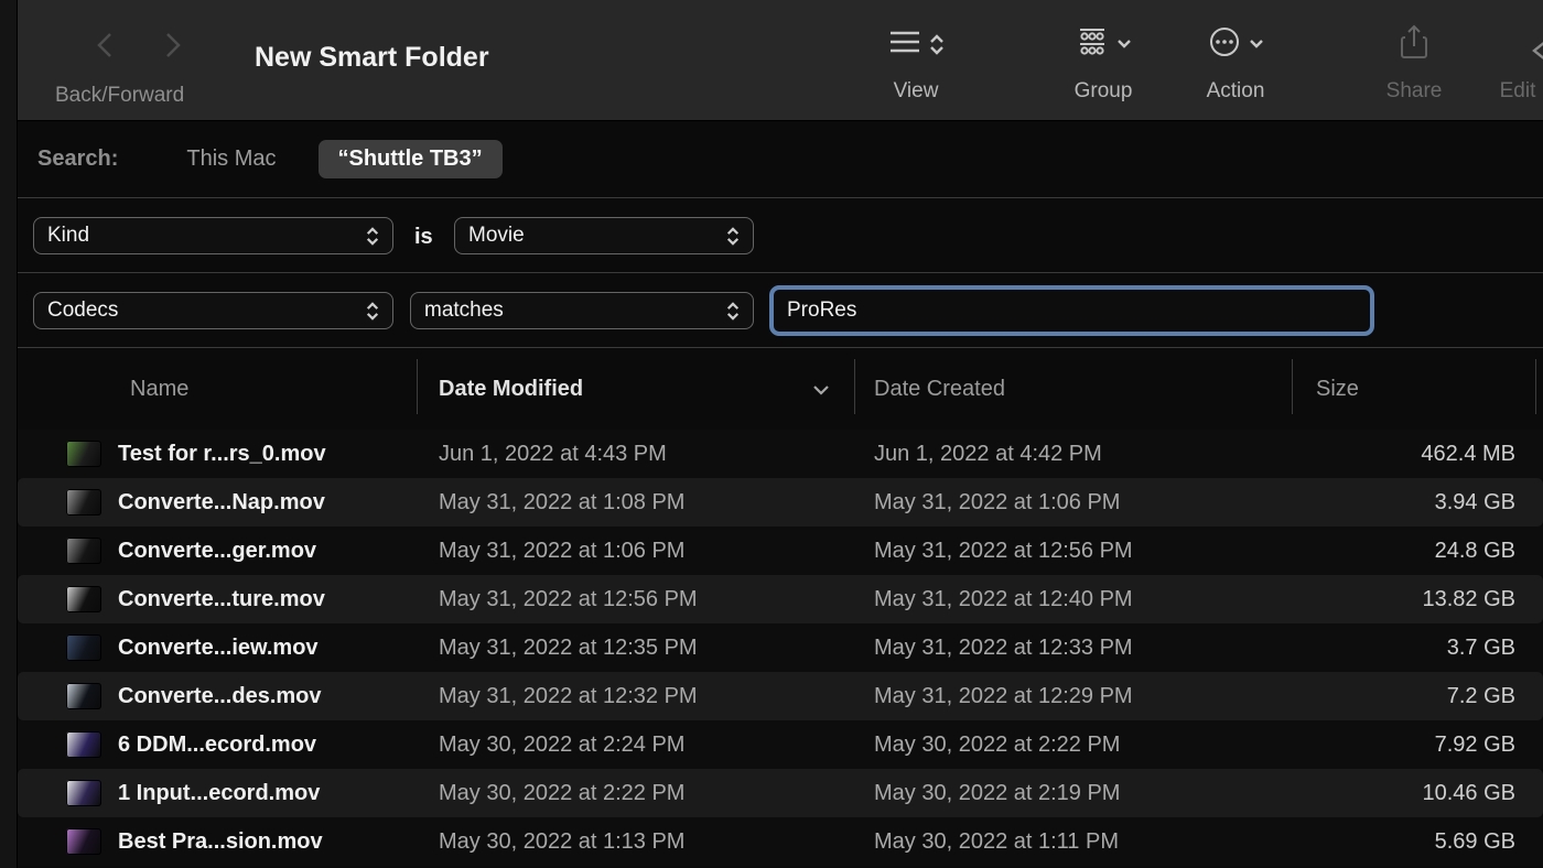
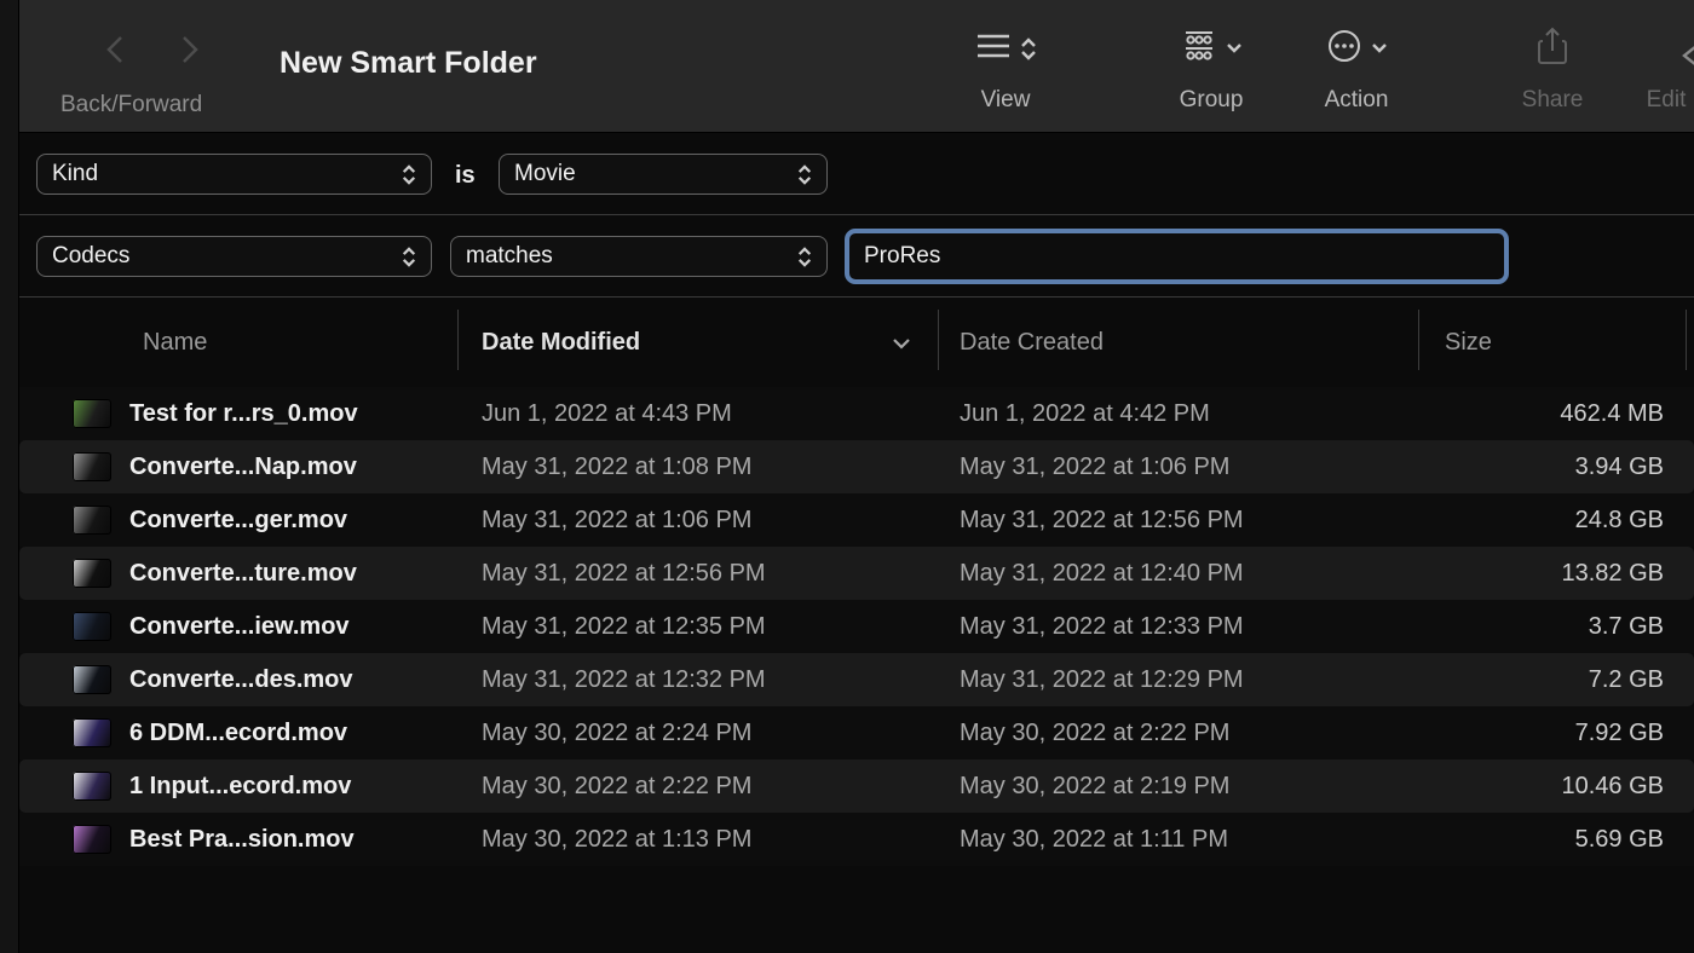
  Back/Forward
  New Smart Folder
  View
  Group
  Action
  Share
  Edit
- Search:
- This Mac
- “Shuttle TB3”
  Kind
  is
  Movie
  Codecs
  matches
  ProRes
  Name
  Date Modified
  Date Created
  Size
  Test for r...rs_0.mov
  Jun 1, 2022 at 4:43 PM
  Jun 1, 2022 at 4:42 PM
  462.4 MB
  Converte...Nap.mov
  May 31, 2022 at 1:08 PM
  May 31, 2022 at 1:06 PM
  3.94 GB
  Converte...ger.mov
  May 31, 2022 at 1:06 PM
  May 31, 2022 at 12:56 PM
  24.8 GB
  Converte...ture.mov
  May 31, 2022 at 12:56 PM
  May 31, 2022 at 12:40 PM
  13.82 GB
  Converte...iew.mov
  May 31, 2022 at 12:35 PM
  May 31, 2022 at 12:33 PM
  3.7 GB
  Converte...des.mov
  May 31, 2022 at 12:32 PM
  May 31, 2022 at 12:29 PM
  7.2 GB
  6 DDM...ecord.mov
  May 30, 2022 at 2:24 PM
  May 30, 2022 at 2:22 PM
  7.92 GB
  1 Input...ecord.mov
  May 30, 2022 at 2:22 PM
  May 30, 2022 at 2:19 PM
  10.46 GB
  Best Pra...sion.mov
  May 30, 2022 at 1:13 PM
  May 30, 2022 at 1:11 PM
  5.69 GB
